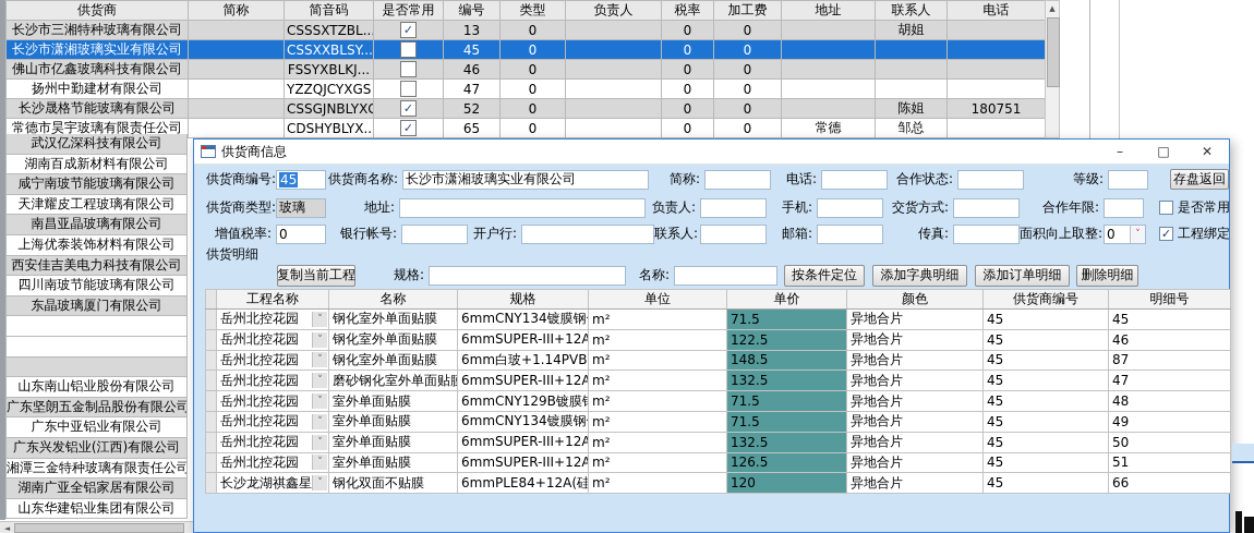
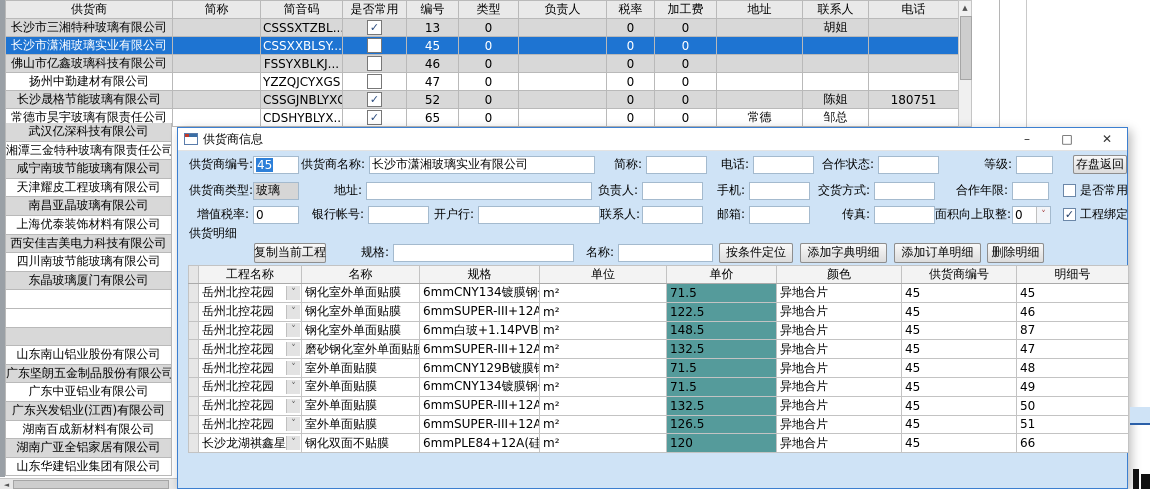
  供货商	简称	简音码	是否常用	编号	类型	负责人	税率	加工费	地址	联系人	电话
  长沙市三湘特种玻璃有限公司		CSSSXTZBL..	✓	13	0		0	0		胡姐
  长沙市潇湘玻璃实业有限公司		CSSXXBLSY...		45	0		0	0
  佛山市亿鑫玻璃科技有限公司		FSSYXBLKJ...		46	0		0	0
  扬州中勤建材有限公司		YZZQJCYXGS		47	0		0	0
  长沙晟格节能玻璃有限公司		CSSGJNBLYXG	✓	52	0		0	0		陈姐	180751
  常德市昊宇玻璃有限责任公司		CDSHYBLYX..	✓	65	0		0	0	常德	邹总
  ▲
  武汉亿深科技有限公司
- 湖南百成新材料有限公司
+ 湘潭三金特种玻璃有限责任公司
  咸宁南玻节能玻璃有限公司
  天津耀皮工程玻璃有限公司
  南昌亚晶玻璃有限公司
  上海优泰装饰材料有限公司
  西安佳吉美电力科技有限公司
  四川南玻节能玻璃有限公司
  东晶玻璃厦门有限公司
  山东南山铝业股份有限公司
  广东坚朗五金制品股份有限公司
  广东中亚铝业有限公司
  广东兴发铝业(江西)有限公司
- 湘潭三金特种玻璃有限责任公司
+ 湖南百成新材料有限公司
  湖南广亚全铝家居有限公司
  山东华建铝业集团有限公司
  ◄
  供货商信息
  –
  □
  ✕
  供货商编号:
  45
  供货商名称:
  长沙市潇湘玻璃实业有限公司
  简称:
  电话:
  合作状态:
  等级:
  存盘返回
  供货商类型:
  玻璃
  地址:
  负责人:
  手机:
  交货方式:
  合作年限:
  是否常用
  增值税率:
  0
  银行帐号:
  开户行:
  联系人:
  邮箱:
  传真:
  面积向上取整:
  0
  ˅
  ✓
  工程绑定
  供货明细
  复制当前工程
  规格:
  名称:
  按条件定位
  添加字典明细
  添加订单明细
  删除明细
  	工程名称	名称	规格	单位	单价	颜色	供货商编号	明细号
  	岳州北控花园 ˅	钢化室外单面贴膜	6mmCNY134镀膜钢	m²	71.5	异地合片	45	45
  	岳州北控花园 ˅	钢化室外单面贴膜	6mmSUPER-III+12A	m²	122.5	异地合片	45	46
  	岳州北控花园 ˅	钢化室外单面贴膜	6mm白玻+1.14PVB	m²	148.5	异地合片	45	87
  	岳州北控花园 ˅	磨砂钢化室外单面贴	6mmSUPER-III+12A	m²	132.5	异地合片	45	47
  	岳州北控花园 ˅	室外单面贴膜	6mmCNY129B镀膜	m²	71.5	异地合片	45	48
  	岳州北控花园 ˅	室外单面贴膜	6mmCNY134镀膜钢	m²	71.5	异地合片	45	49
  	岳州北控花园 ˅	室外单面贴膜	6mmSUPER-III+12A	m²	132.5	异地合片	45	50
  	岳州北控花园 ˅	室外单面贴膜	6mmSUPER-III+12A	m²	126.5	异地合片	45	51
  	长沙龙湖祺鑫星 ˅	钢化双面不贴膜	6mmPLE84+12A(硅	m²	120	异地合片	45	66
